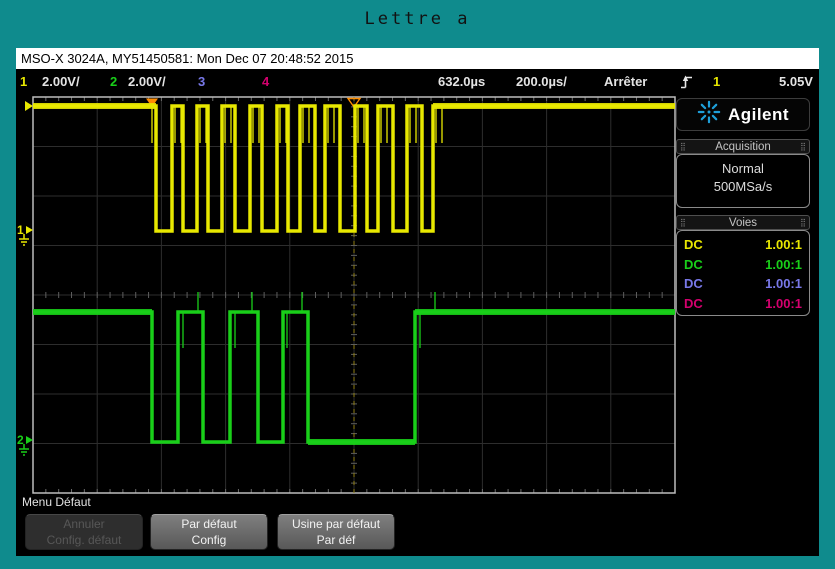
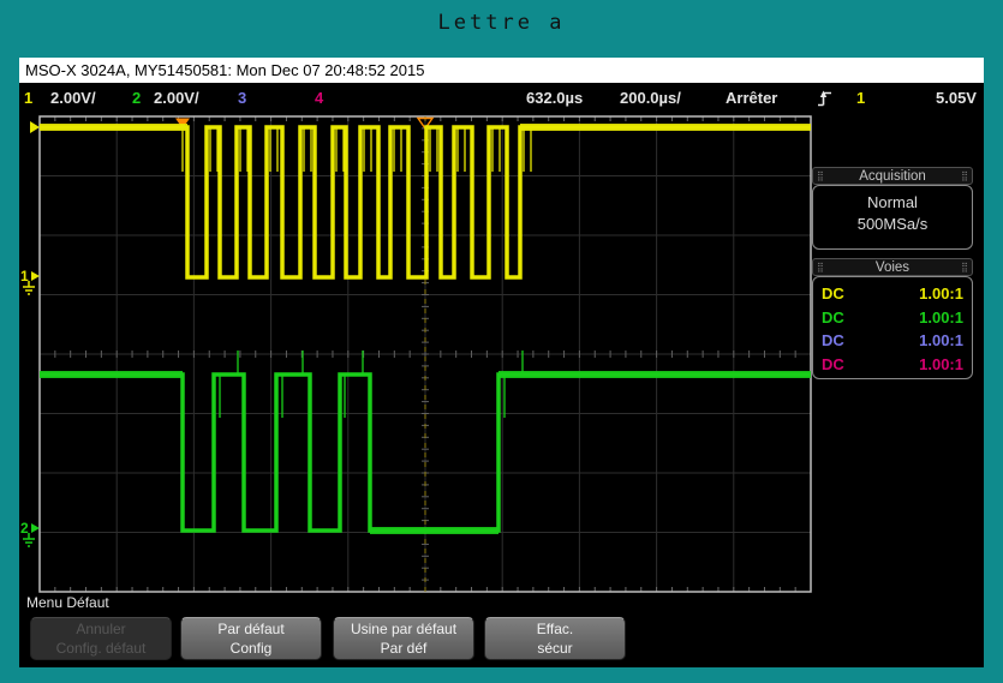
  Lettre a
  MSO-X 3024A, MY51450581: Mon Dec 07 20:48:52 2015
  1
  2.00V/
  2
  2.00V/
  3
  4
  632.0µs
  200.0µs/
  Arrêter
  1
  5.05V
  1
  2
- Agilent
  ⣿
  Acquisition
  ⣿
  Normal
  500MSa/s
  ⣿
  Voies
  ⣿
  DC
  1.00:1
  DC
  1.00:1
  DC
  1.00:1
  DC
  1.00:1
  Menu Défaut
  Annuler
  Config. défaut
  Par défaut
  Config
  Usine par défaut
  Par déf
+ Effac.
+ sécur
